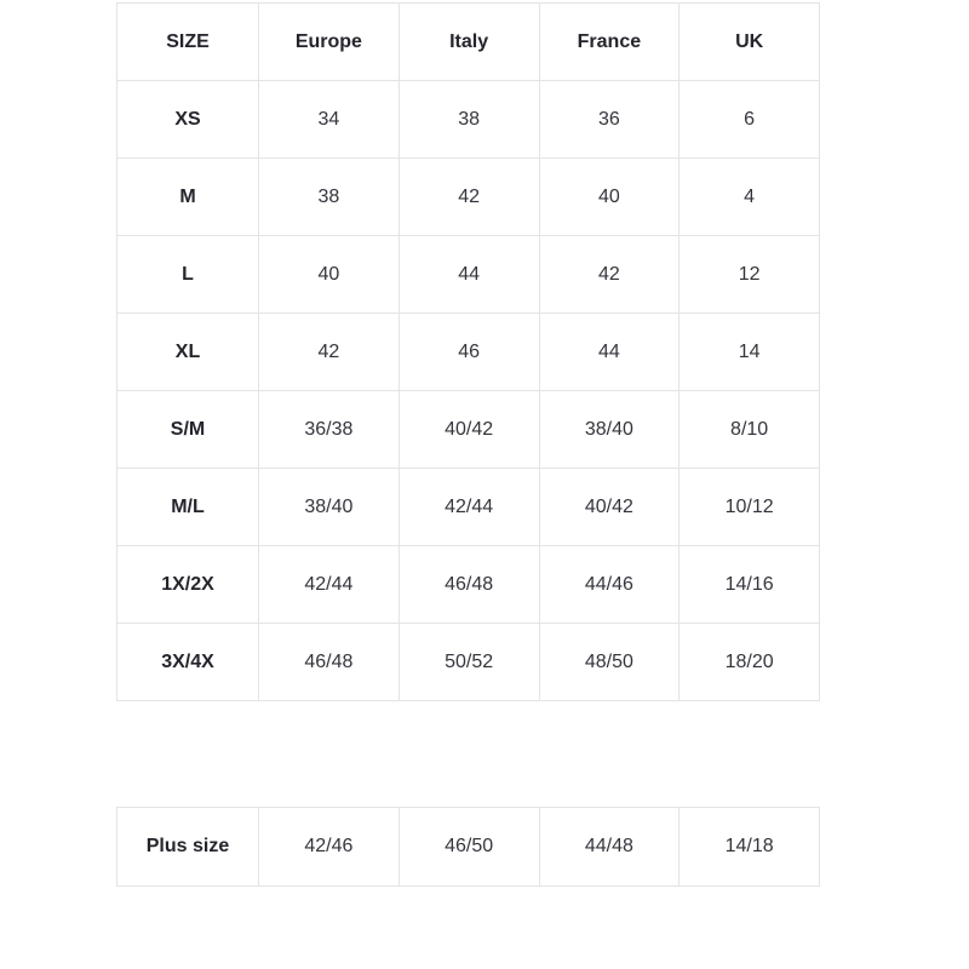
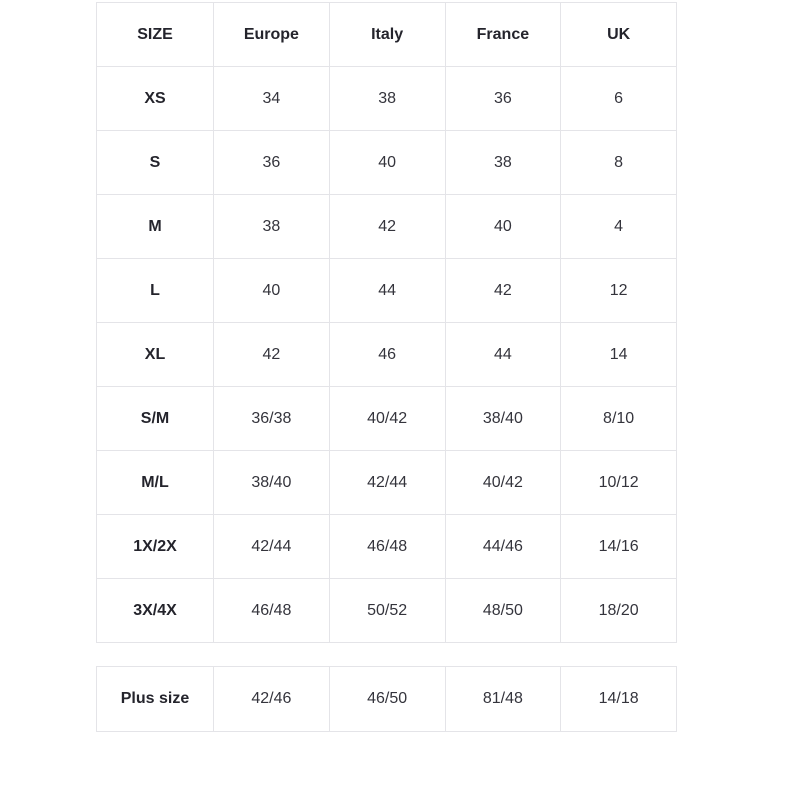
  SIZE	Europe	Italy	France	UK
  XS	34	38	36	6
+ S	36	40	38	8
  M	38	42	40	4
  L	40	44	42	12
  XL	42	46	44	14
  S/M	36/38	40/42	38/40	8/10
  M/L	38/40	42/44	40/42	10/12
  1X/2X	42/44	46/48	44/46	14/16
  3X/4X	46/48	50/52	48/50	18/20
- Plus size	42/46	46/50	44/48	14/18
+ Plus size	42/46	46/50	81/48	14/18
